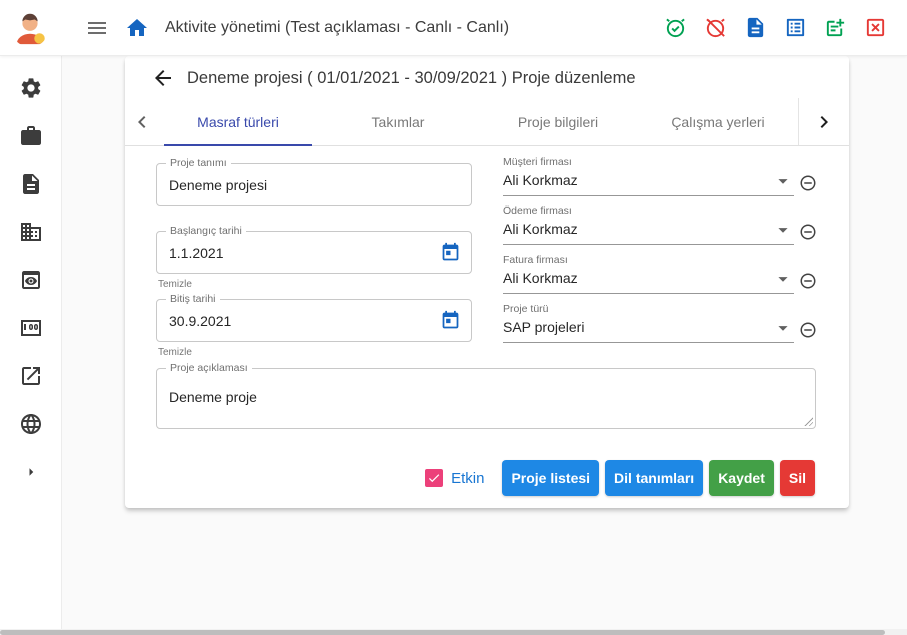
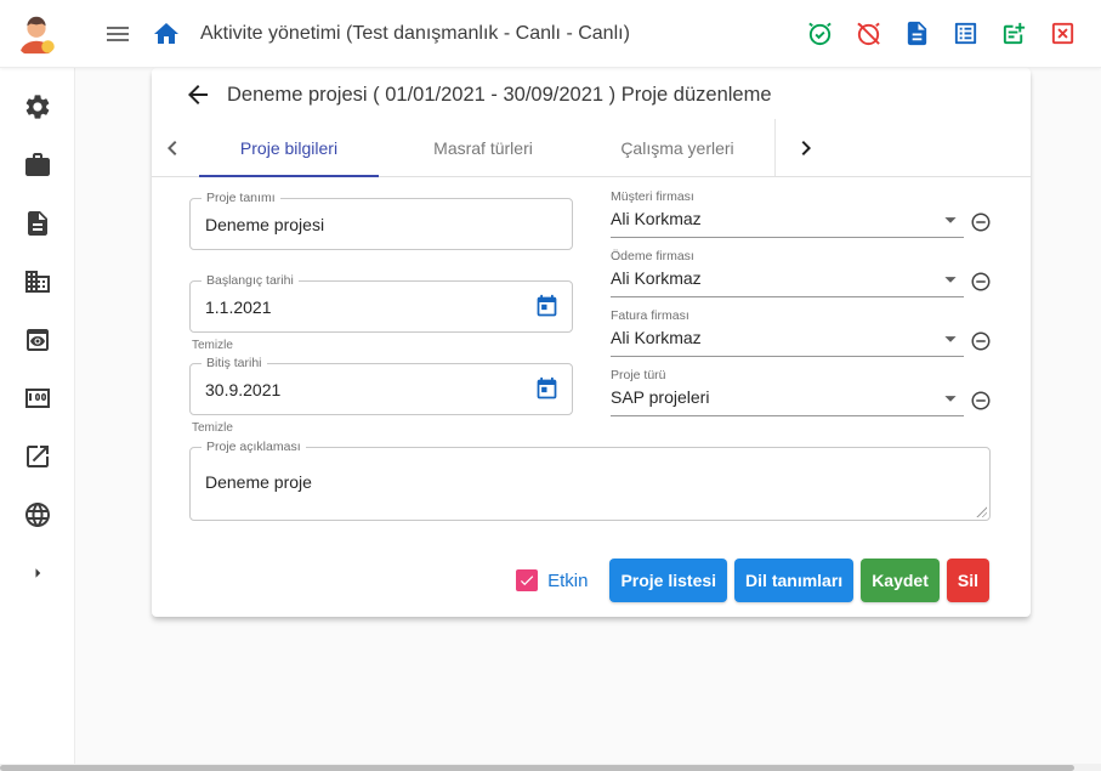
- Aktivite yönetimi (Test açıklaması - Canlı - Canlı)
+ Aktivite yönetimi (Test danışmanlık - Canlı - Canlı)
  Deneme projesi ( 01/01/2021 - 30/09/2021 ) Proje düzenleme
- Masraf türleri
+ Proje bilgileri
- Takımlar
- Proje bilgileri
+ Masraf türleri
  Çalışma yerleri
  Proje tanımı
  Deneme projesi
  Başlangıç tarihi
  1.1.2021
  Temizle
  Bitiş tarihi
  30.9.2021
  Temizle
  Müşteri firması
  Ali Korkmaz
  Ödeme firması
  Ali Korkmaz
  Fatura firması
  Ali Korkmaz
  Proje türü
  SAP projeleri
  Proje açıklaması
  Deneme proje
  Etkin
  Proje listesi
  Dil tanımları
  Kaydet
  Sil
